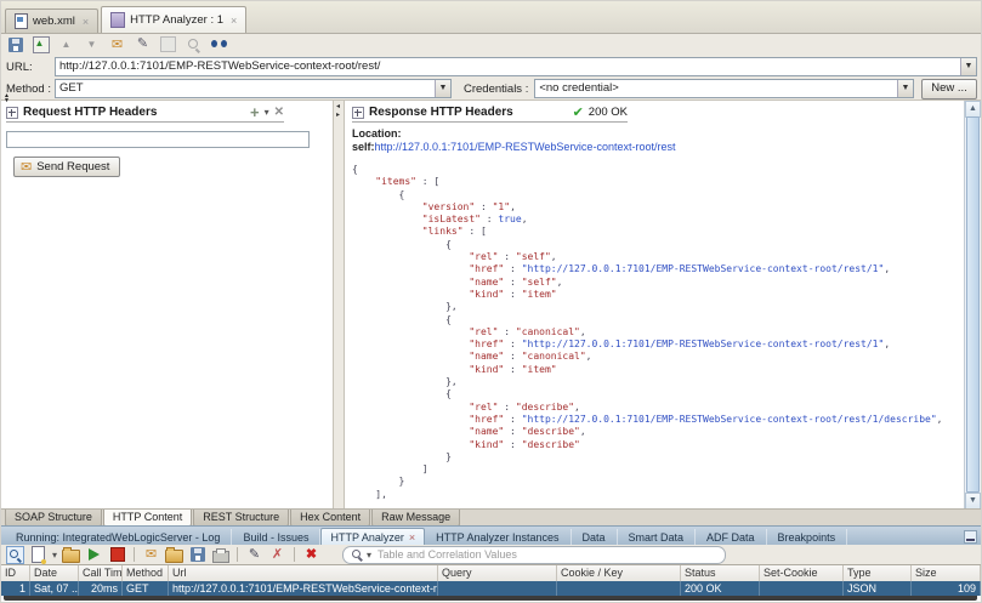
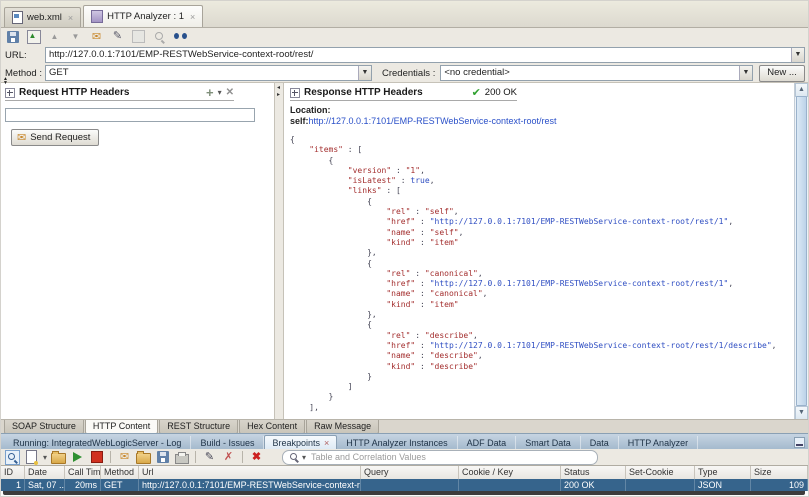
  web.xml
  ×
  HTTP Analyzer : 1
  ×
  ▲
  ▼
  ✉
  ✎
  URL:
  http://127.0.0.1:7101/EMP-RESTWebService-context-root/rest/
  Method :
  GET
  Credentials :
  <no credential>
  New ...
  Request HTTP Headers
  +
  ▾
  ✕
  ✉
  Send Request
  Response HTTP Headers
  ✔
  200 OK
  Location:
  self:http://127.0.0.1:7101/EMP-RESTWebService-context-root/rest
  {
  "items" : [
  {
  "version" : "1",
  "isLatest" : true,
  "links" : [
  {
  "rel" : "self",
  "href" : "http://127.0.0.1:7101/EMP-RESTWebService-context-root/rest/1",
  "name" : "self",
  "kind" : "item"
  },
  {
  "rel" : "canonical",
  "href" : "http://127.0.0.1:7101/EMP-RESTWebService-context-root/rest/1",
  "name" : "canonical",
  "kind" : "item"
  },
  {
  "rel" : "describe",
  "href" : "http://127.0.0.1:7101/EMP-RESTWebService-context-root/rest/1/describe",
  "name" : "describe",
  "kind" : "describe"
  }
  ]
  }
  ],
  SOAP Structure
  HTTP Content
  REST Structure
  Hex Content
  Raw Message
  Running: IntegratedWebLogicServer - Log
  Build - Issues
- HTTP Analyzer
+ Breakpoints
  ×
  HTTP Analyzer Instances
- Data
+ ADF Data
  Smart Data
- ADF Data
+ Data
- Breakpoints
+ HTTP Analyzer
  ▾
  ✉
  ✎
  ✗
  ✖
  ▾
  Table and Correlation Values
  ID
  Date
  Call Tim
  Method
  Url
  Query
  Cookie / Key
  Status
  Set-Cookie
  Type
  Size
  1
  Sat, 07 ..
  20ms
  GET
  http://127.0.0.1:7101/EMP-RESTWebService-context-r
  200 OK
  JSON
  109
